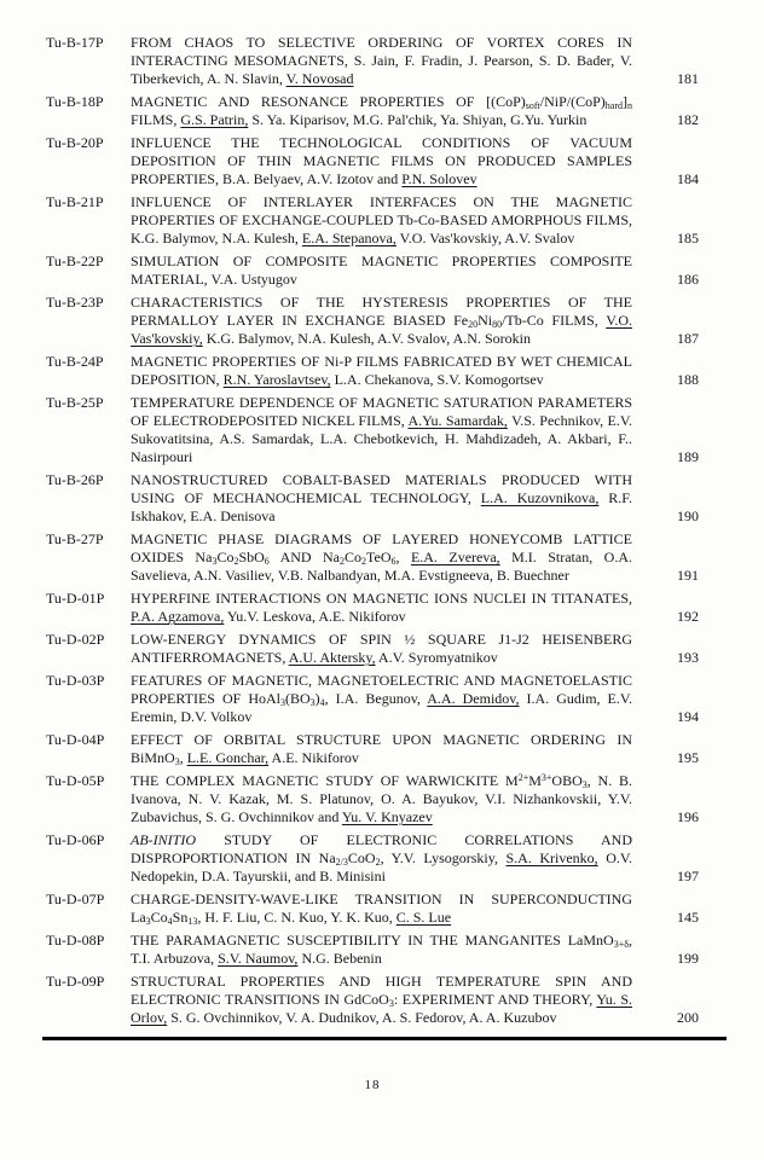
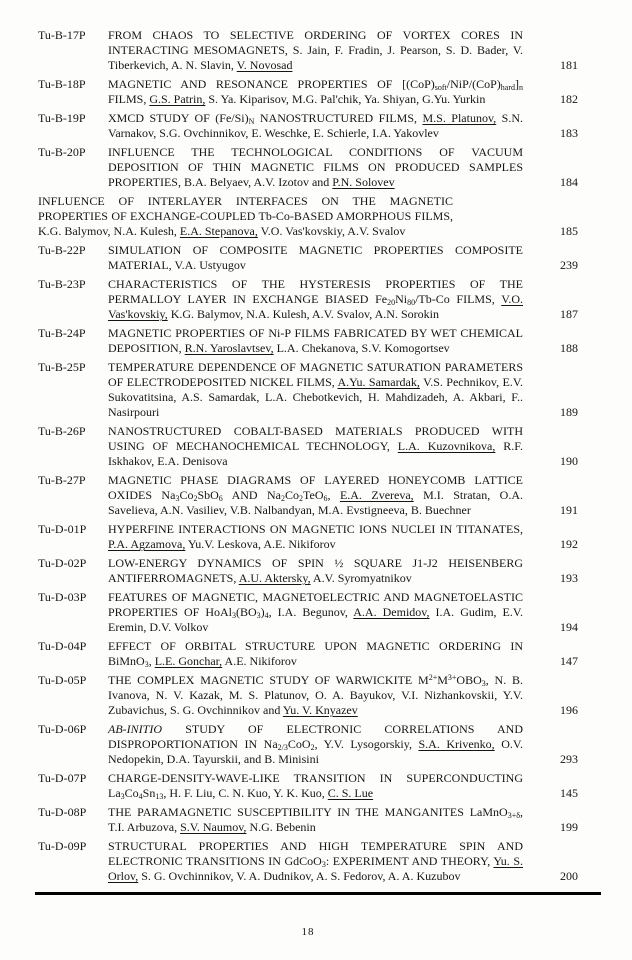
  Tu-B-17P
  FROM CHAOS TO SELECTIVE ORDERING OF VORTEX CORES IN INTERACTING MESOMAGNETS, S. Jain, F. Fradin, J. Pearson, S. D. Bader, V. Tiberkevich, A. N. Slavin, V. Novosad
  181
  Tu-B-18P
  MAGNETIC AND RESONANCE PROPERTIES OF [(CoP)soft/NiP/(CoP)hard]n FILMS, G.S. Patrin, S. Ya. Kiparisov, M.G. Pal'chik, Ya. Shiyan, G.Yu. Yurkin
  182
+ Tu-B-19P
+ XMCD STUDY OF (Fe/Si)N NANOSTRUCTURED FILMS, M.S. Platunov, S.N. Varnakov, S.G. Ovchinnikov, E. Weschke, E. Schierle, I.A. Yakovlev
+ 183
  Tu-B-20P
  INFLUENCE THE TECHNOLOGICAL CONDITIONS OF VACUUM DEPOSITION OF THIN MAGNETIC FILMS ON PRODUCED SAMPLES PROPERTIES, B.A. Belyaev, A.V. Izotov and P.N. Solovev
  184
- Tu-B-21P
  INFLUENCE OF INTERLAYER INTERFACES ON THE MAGNETIC PROPERTIES OF EXCHANGE-COUPLED Tb-Co-BASED AMORPHOUS FILMS, K.G. Balymov, N.A. Kulesh, E.A. Stepanova, V.O. Vas'kovskiy, A.V. Svalov
  185
  Tu-B-22P
  SIMULATION OF COMPOSITE MAGNETIC PROPERTIES COMPOSITE MATERIAL, V.A. Ustyugov
- 186
+ 239
  Tu-B-23P
  CHARACTERISTICS OF THE HYSTERESIS PROPERTIES OF THE PERMALLOY LAYER IN EXCHANGE BIASED Fe20Ni80/Tb-Co FILMS, V.O. Vas'kovskiy, K.G. Balymov, N.A. Kulesh, A.V. Svalov, A.N. Sorokin
  187
  Tu-B-24P
  MAGNETIC PROPERTIES OF Ni-P FILMS FABRICATED BY WET CHEMICAL DEPOSITION, R.N. Yaroslavtsev, L.A. Chekanova, S.V. Komogortsev
  188
  Tu-B-25P
  TEMPERATURE DEPENDENCE OF MAGNETIC SATURATION PARAMETERS OF ELECTRODEPOSITED NICKEL FILMS, A.Yu. Samardak, V.S. Pechnikov, E.V. Sukovatitsina, A.S. Samardak, L.A. Chebotkevich, H. Mahdizadeh, A. Akbari, F.. Nasirpouri
  189
  Tu-B-26P
  NANOSTRUCTURED COBALT-BASED MATERIALS PRODUCED WITH USING OF MECHANOCHEMICAL TECHNOLOGY, L.A. Kuzovnikova, R.F. Iskhakov, E.A. Denisova
  190
  Tu-B-27P
  MAGNETIC PHASE DIAGRAMS OF LAYERED HONEYCOMB LATTICE OXIDES Na3Co2SbO6 AND Na2Co2TeO6, E.A. Zvereva, M.I. Stratan, O.A. Savelieva, A.N. Vasiliev, V.B. Nalbandyan, M.A. Evstigneeva, B. Buechner
  191
  Tu-D-01P
  HYPERFINE INTERACTIONS ON MAGNETIC IONS NUCLEI IN TITANATES, P.A. Agzamova, Yu.V. Leskova, A.E. Nikiforov
  192
  Tu-D-02P
  LOW-ENERGY DYNAMICS OF SPIN ½ SQUARE J1-J2 HEISENBERG ANTIFERROMAGNETS, A.U. Aktersky, A.V. Syromyatnikov
  193
  Tu-D-03P
  FEATURES OF MAGNETIC, MAGNETOELECTRIC AND MAGNETOELASTIC PROPERTIES OF HoAl3(BO3)4, I.A. Begunov, A.A. Demidov, I.A. Gudim, E.V. Eremin, D.V. Volkov
  194
  Tu-D-04P
  EFFECT OF ORBITAL STRUCTURE UPON MAGNETIC ORDERING IN BiMnO3, L.E. Gonchar, A.E. Nikiforov
- 195
+ 147
  Tu-D-05P
  THE COMPLEX MAGNETIC STUDY OF WARWICKITE M2+M3+OBO3, N. B. Ivanova, N. V. Kazak, M. S. Platunov, O. A. Bayukov, V.I. Nizhankovskii, Y.V. Zubavichus, S. G. Ovchinnikov and Yu. V. Knyazev
  196
  Tu-D-06P
  AB-INITIO STUDY OF ELECTRONIC CORRELATIONS AND DISPROPORTIONATION IN Na2/3CoO2, Y.V. Lysogorskiy, S.A. Krivenko, O.V. Nedopekin, D.A. Tayurskii, and B. Minisini
- 197
+ 293
  Tu-D-07P
  CHARGE-DENSITY-WAVE-LIKE TRANSITION IN SUPERCONDUCTING La3Co4Sn13, H. F. Liu, C. N. Kuo, Y. K. Kuo, C. S. Lue
  145
  Tu-D-08P
  THE PARAMAGNETIC SUSCEPTIBILITY IN THE MANGANITES LaMnO3+δ, T.I. Arbuzova, S.V. Naumov, N.G. Bebenin
  199
  Tu-D-09P
  STRUCTURAL PROPERTIES AND HIGH TEMPERATURE SPIN AND ELECTRONIC TRANSITIONS IN GdCoO3: EXPERIMENT AND THEORY, Yu. S. Orlov, S. G. Ovchinnikov, V. A. Dudnikov, A. S. Fedorov, A. A. Kuzubov
  200
  18
